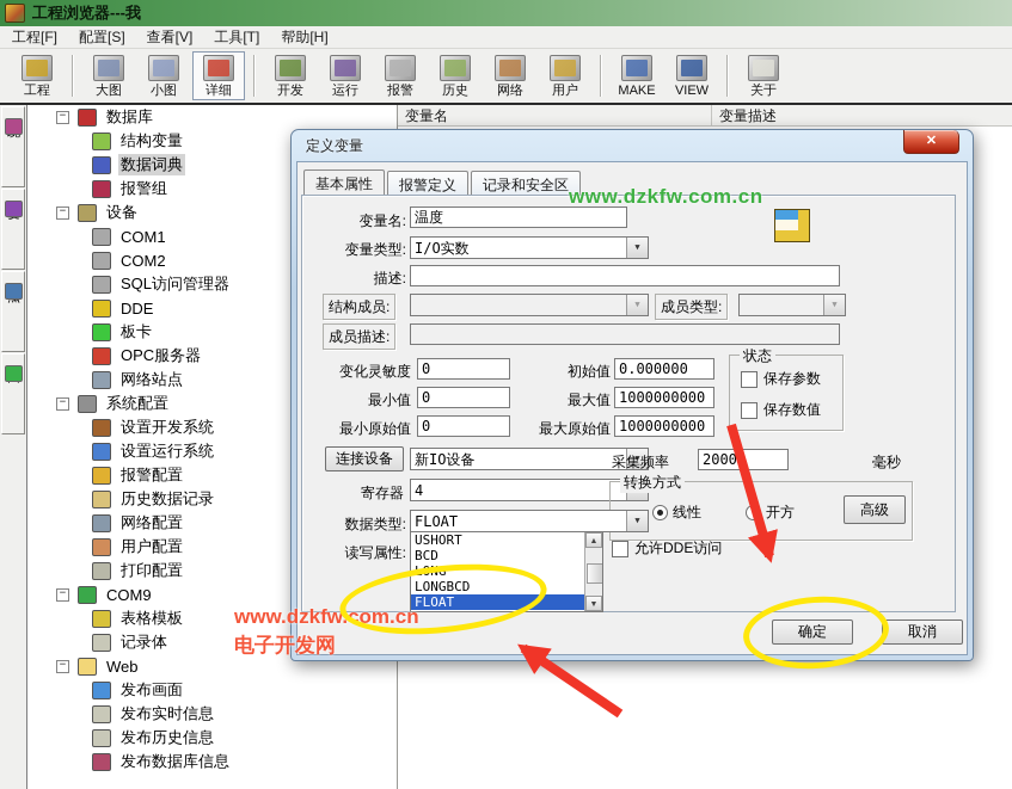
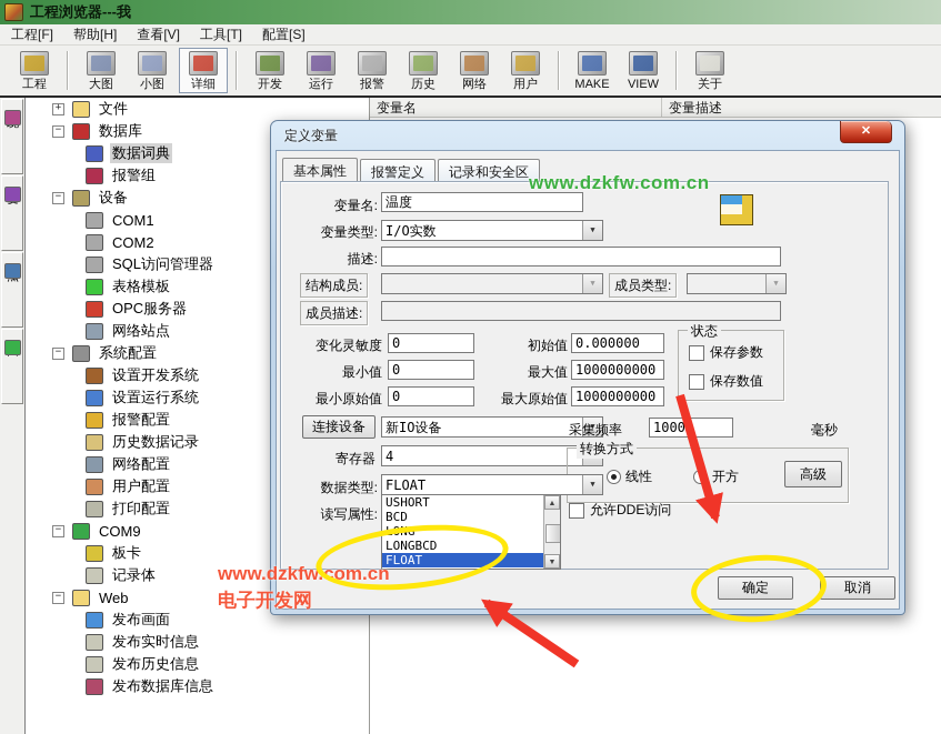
  工程浏览器---我
  工程[F]
- 配置[S]
+ 帮助[H]
  查看[V]
  工具[T]
- 帮助[H]
+ 配置[S]
  工程
  大图
  小图
  详细
  开发
  运行
  报警
  历史
  网络
  用户
  MAKE
  VIEW
  关于
+ +
+ 文件
  −
  数据库
- 结构变量
  数据词典
  报警组
  −
  设备
  COM1
  COM2
  SQL访问管理器
- DDE
- 板卡
+ 表格模板
  OPC服务器
  网络站点
  −
  系统配置
  设置开发系统
  设置运行系统
  报警配置
  历史数据记录
  网络配置
  用户配置
  打印配置
  −
  COM9
- 表格模板
+ 板卡
  记录体
  −
  Web
  发布画面
  发布实时信息
  发布历史信息
  发布数据库信息
  变量名
  变量描述
  定义变量
  ✕
  基本属性
  报警定义
  记录和安全区
  变量名:
  温度
  变量类型:
  I/O实数
  ▼
  描述:
  结构成员:
  ▼
  成员类型:
  ▼
  成员描述:
  变化灵敏度
  0
  初始值
  0.000000
  最小值
  0
  最大值
  1000000000
  最小原始值
  0
  最大原始值
  1000000000
  状态
  保存参数
  保存数值
  连接设备
  新IO设备
  ▼
  采集频率
- 2000
+ 1000
  毫秒
  寄存器
  4
  转换方式
  线性
  开方
  高级
  数据类型:
  FLOAT
  ▼
  读写属性:
  USHORT
  BCD
  LONG
  LONGBCD
  FLOAT
  允许DDE访问
  确定
  取消
  www.dzkfw.com.cn
  www.dzkfw.com.cn
  电子开发网
